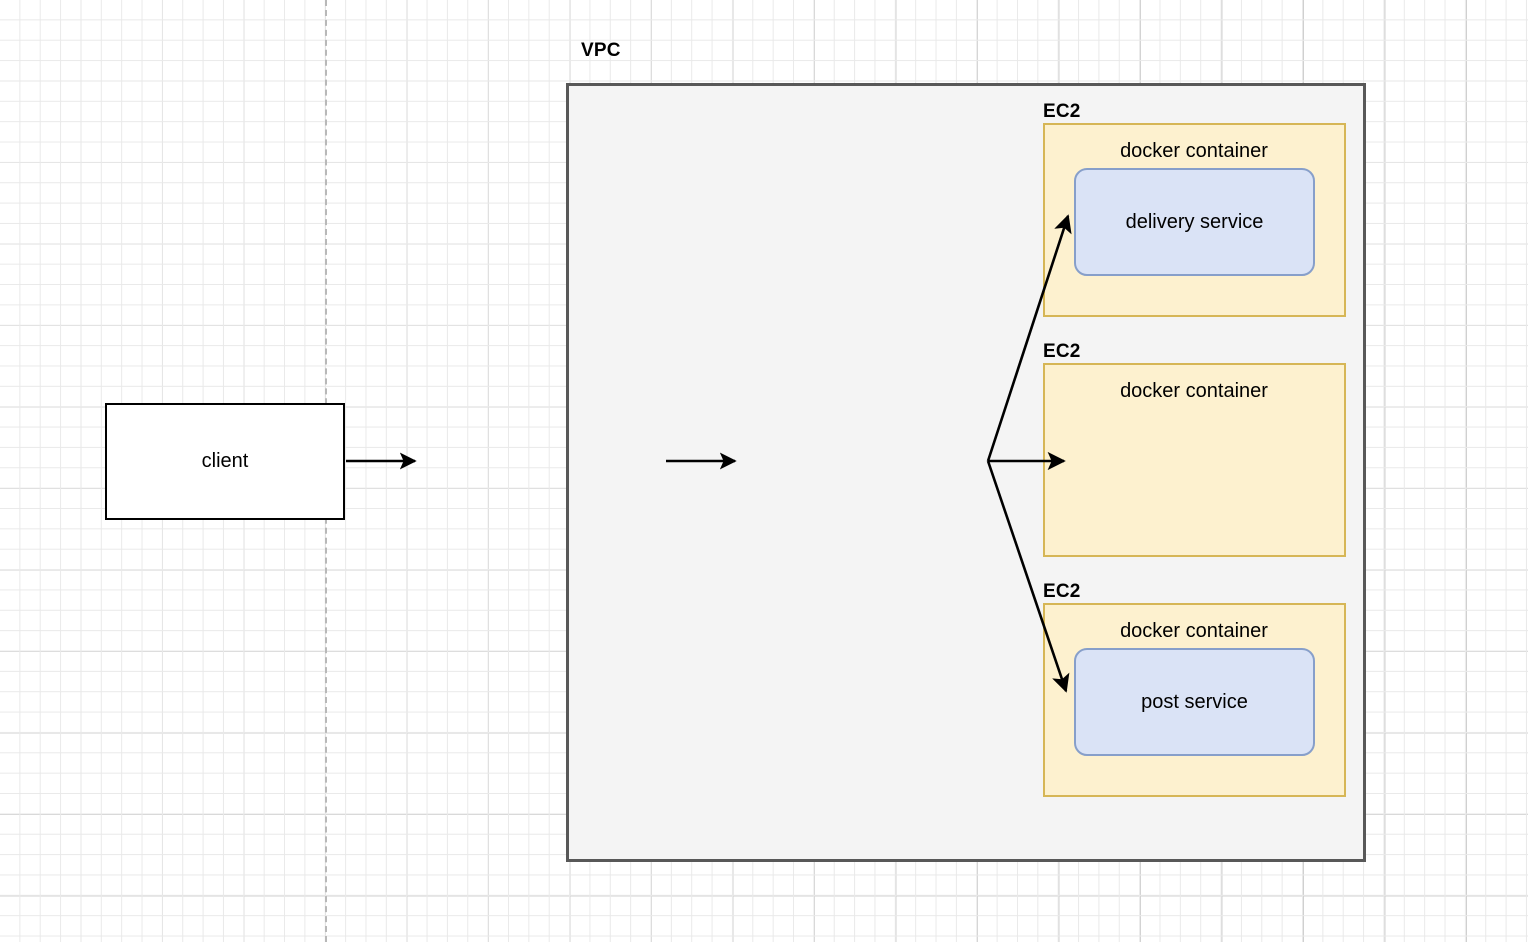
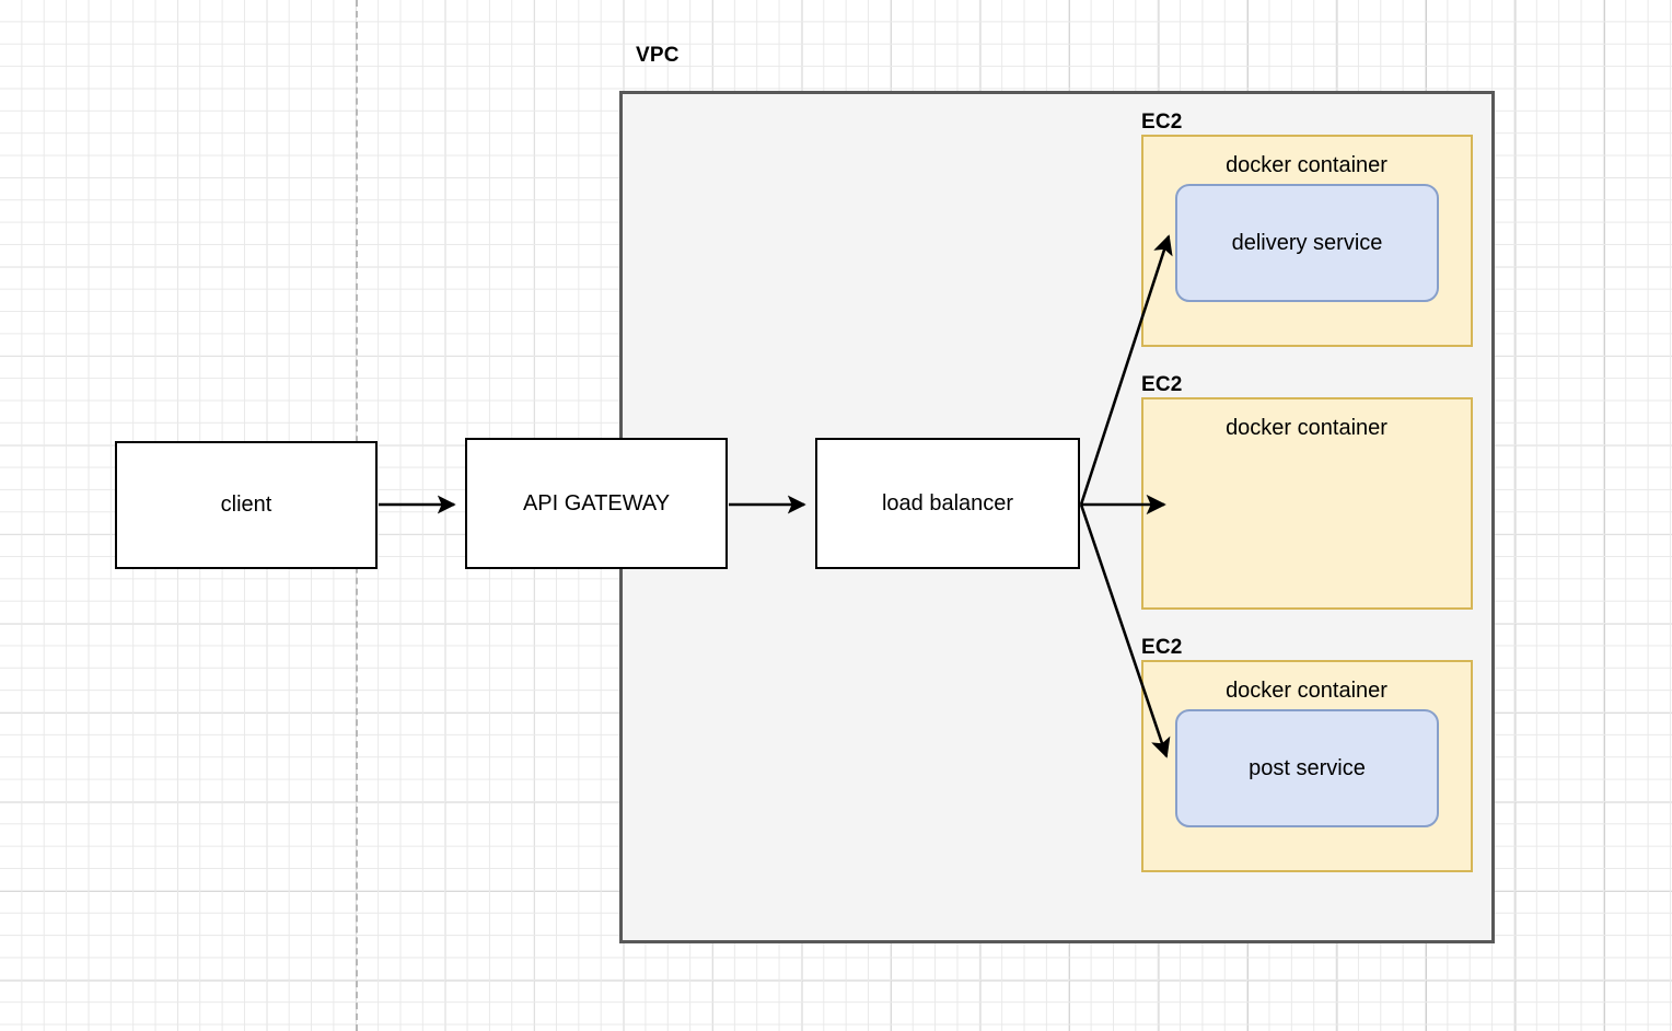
  VPC
  EC2
  EC2
  EC2
  docker container
  docker container
  docker container
  delivery service
  post service
  client
+ API GATEWAY
+ load balancer
